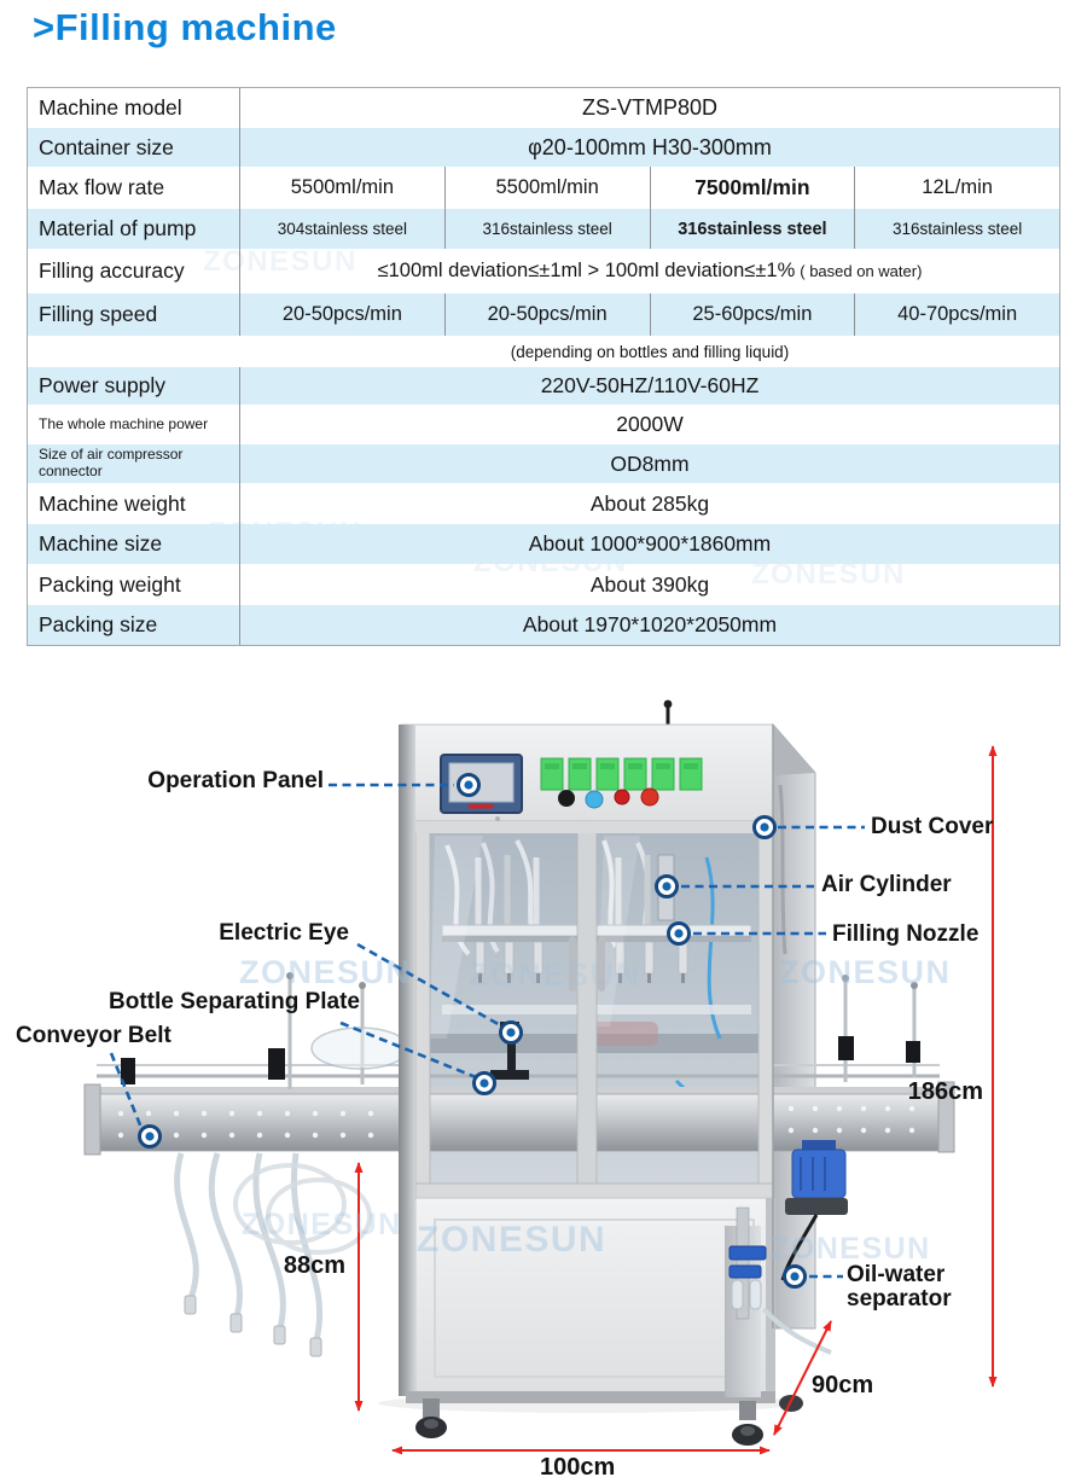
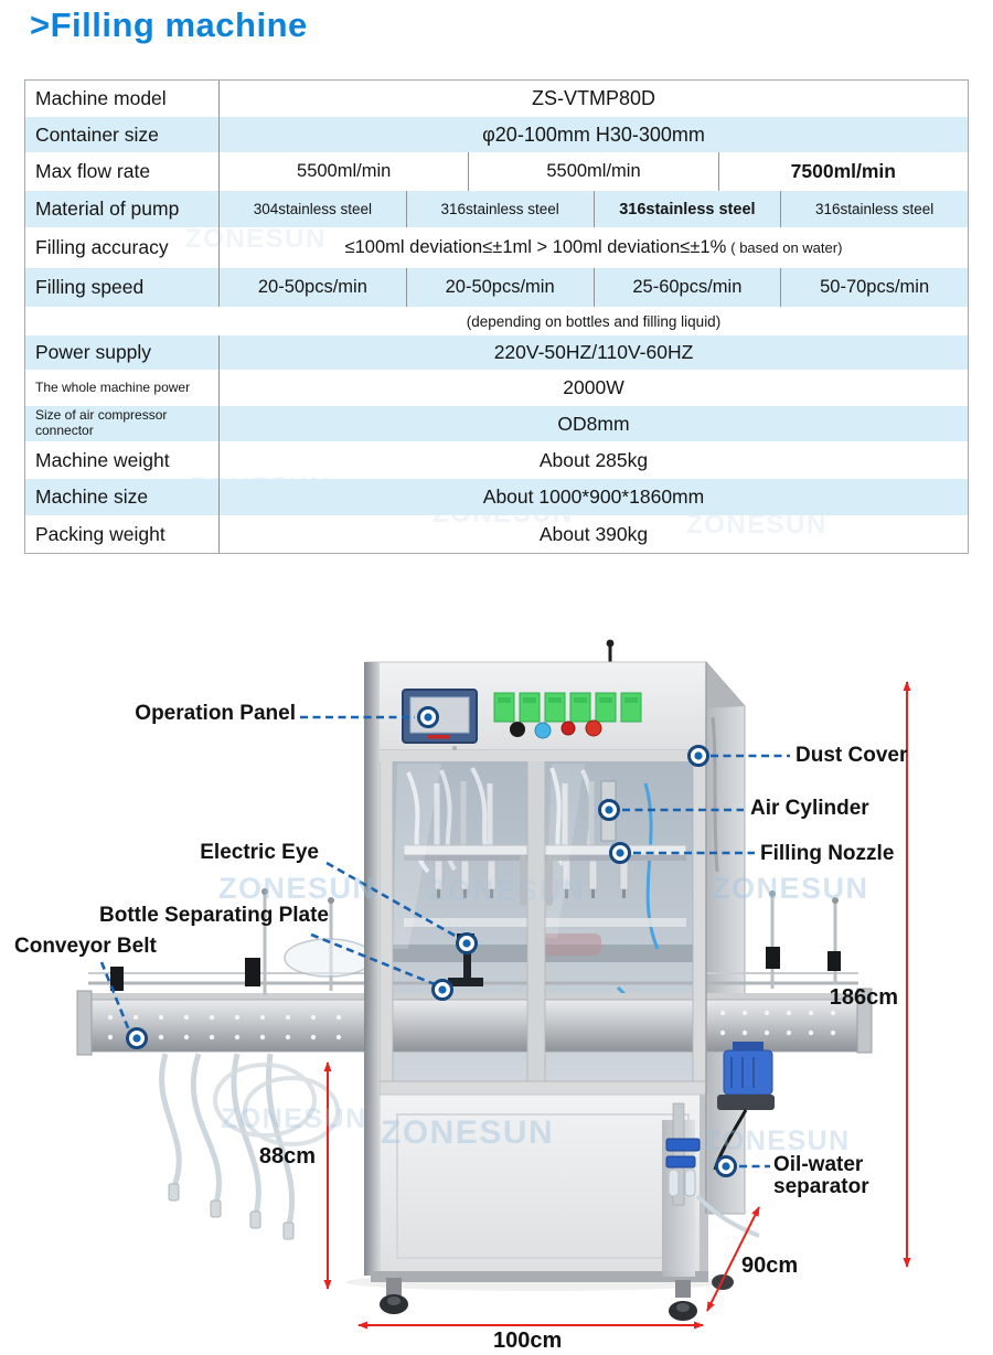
  >Filling machine
  ZONESUN
  ZONESUN
  Machine model
  ZS-VTMP80D
  Container size
  φ20-100mm H30-300mm
  Max flow rate
  5500ml/min
  5500ml/min
  7500ml/min
- 12L/min
  Material of pump
  304stainless steel
  316stainless steel
  316stainless steel
  316stainless steel
  Filling accuracy
  ≤100ml deviation≤±1ml > 100ml deviation≤±1%
  ( based on water)
  Filling speed
  20-50pcs/min
  20-50pcs/min
  25-60pcs/min
- 40-70pcs/min
+ 50-70pcs/min
  (depending on bottles and filling liquid)
  Power supply
  220V-50HZ/110V-60HZ
  The whole machine power
  2000W
  Size of air compressor connector
  OD8mm
  Machine weight
  About 285kg
  Machine size
  About 1000*900*1860mm
  Packing weight
  About 390kg
- Packing size
- About 1970*1020*2050mm
  ZONESUN
  ZONESUN
  ZONESUN
  ZONESUN
  ZONESUN
  ZONESUN
  Operation Panel
  Dust Cover
  Air Cylinder
  Filling Nozzle
  Electric Eye
  Bottle Separating Plate
  Conveyor Belt
  Oil-water
  separator
  186cm
  88cm
  90cm
  100cm
